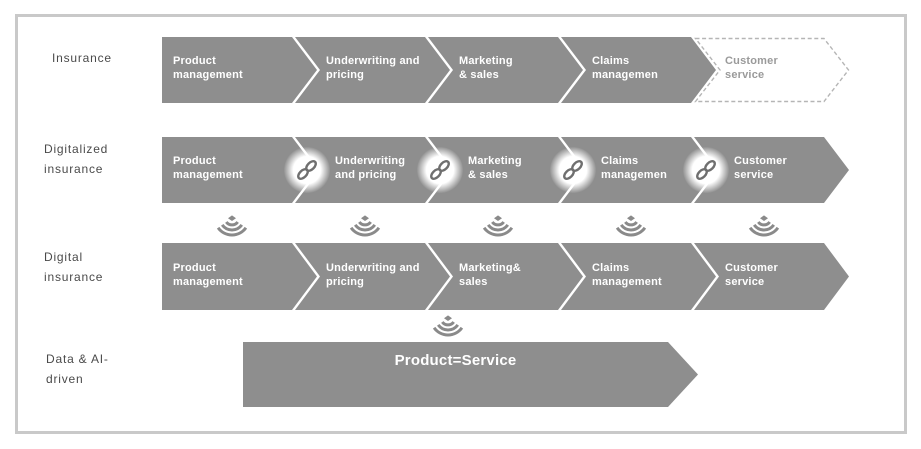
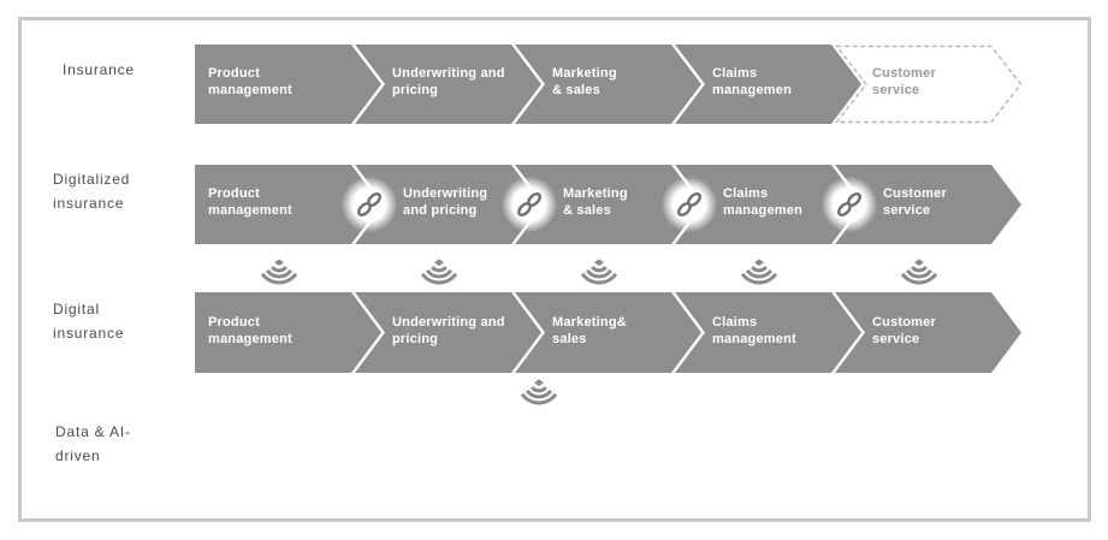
  Insurance
  Digitalized
  insurance
  Digital
  insurance
  Data & AI-
  driven
  Product
  management
  Underwriting and
  pricing
  Marketing
  & sales
  Claims
  managemen
  Customer
  service
  Product
  management
  Underwriting
  and pricing
  Marketing
  & sales
  Claims
  managemen
  Customer
  service
  Product
  management
  Underwriting and
  pricing
  Marketing&
  sales
  Claims
  management
  Customer
  service
- Product=Service
